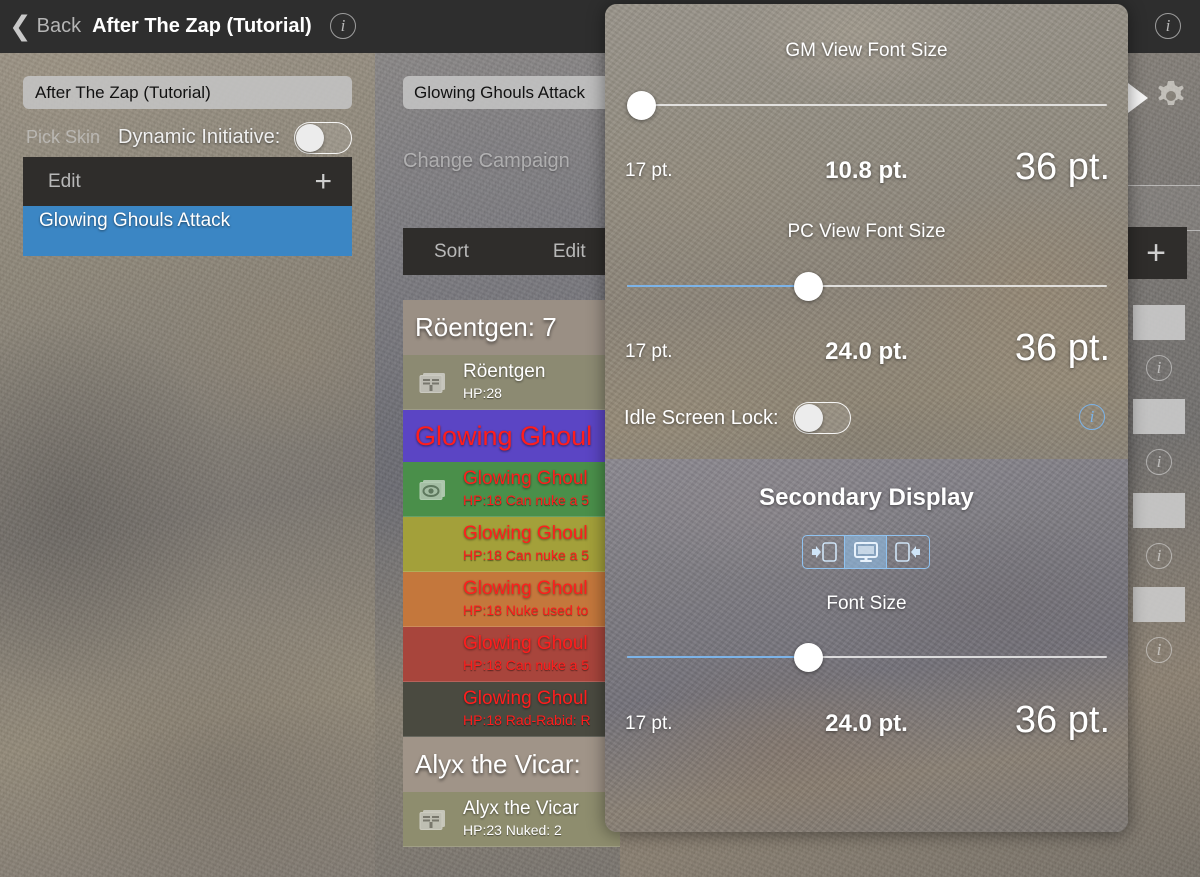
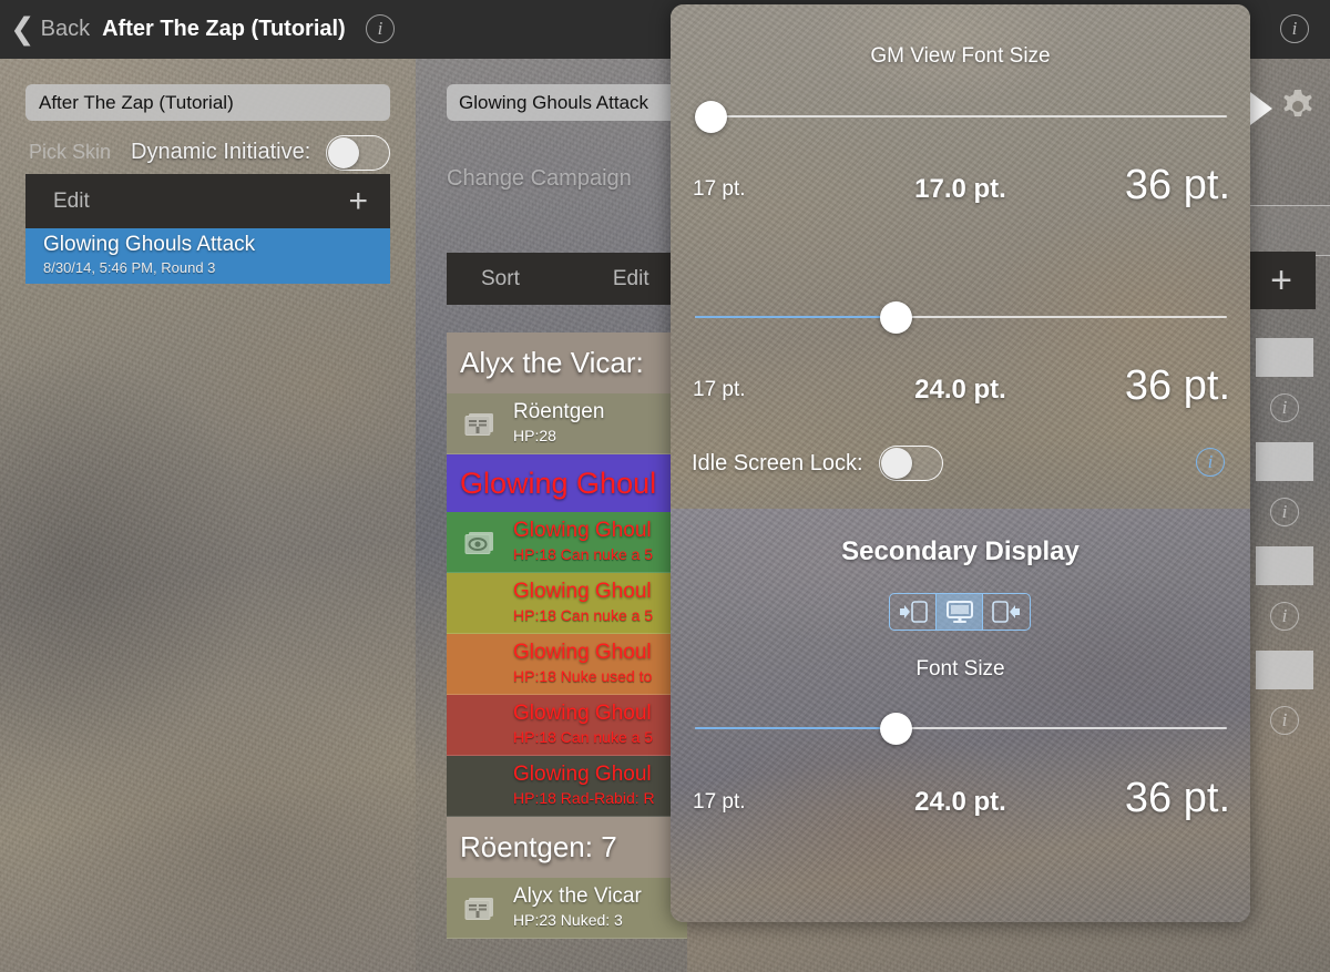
  ❮
  Back
  After The Zap (Tutorial)
  i
  After The Zap (Tutorial)
  Pick Skin
  Dynamic Initiative:
  Edit
  +
  Glowing Ghouls Attack
+ 8/30/14, 5:46 PM, Round 3
  Glowing Ghouls Attack
  Change Campaign
  Sort
  Edit
- Röentgen: 7
+ Alyx the Vicar:
  Röentgen
  HP:28
  Glowing Ghoul
  Glowing Ghoul
  HP:18 Can nuke a 5
  Glowing Ghoul
  HP:18 Can nuke a 5
  Glowing Ghoul
  HP:18 Nuke used to
  Glowing Ghoul
  HP:18 Can nuke a 5
  Glowing Ghoul
  HP:18 Rad-Rabid: R
- Alyx the Vicar:
+ Röentgen: 7
  Alyx the Vicar
- HP:23 Nuked: 2
+ HP:23 Nuked: 3
  i
  +
  i
  i
  i
  i
  GM View Font Size
  17 pt.
- 10.8 pt.
+ 17.0 pt.
  36 pt.
- PC View Font Size
  17 pt.
  24.0 pt.
  36 pt.
  Idle Screen Lock:
  i
  Secondary Display
  Font Size
  17 pt.
  24.0 pt.
  36 pt.
